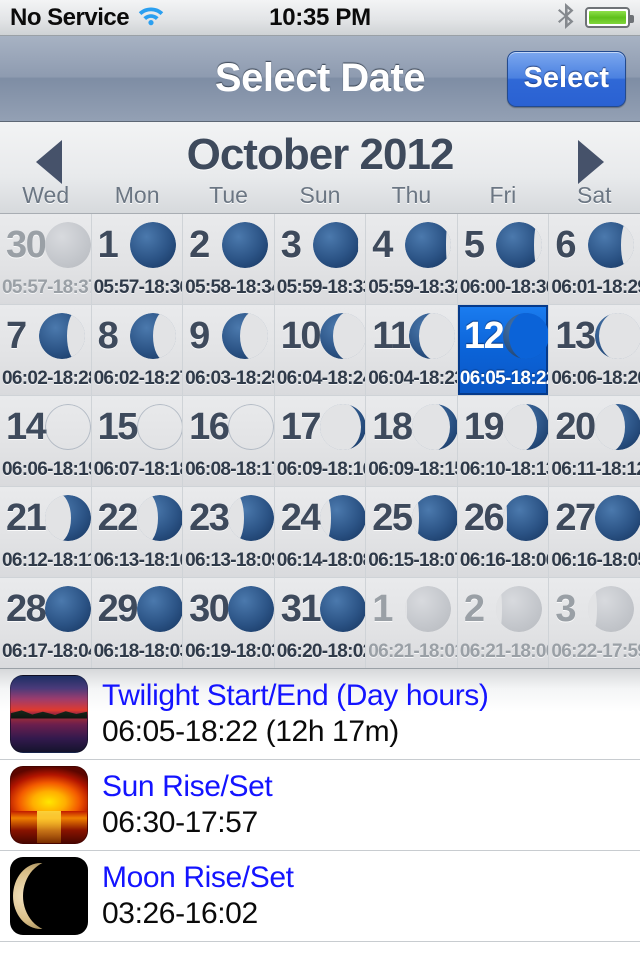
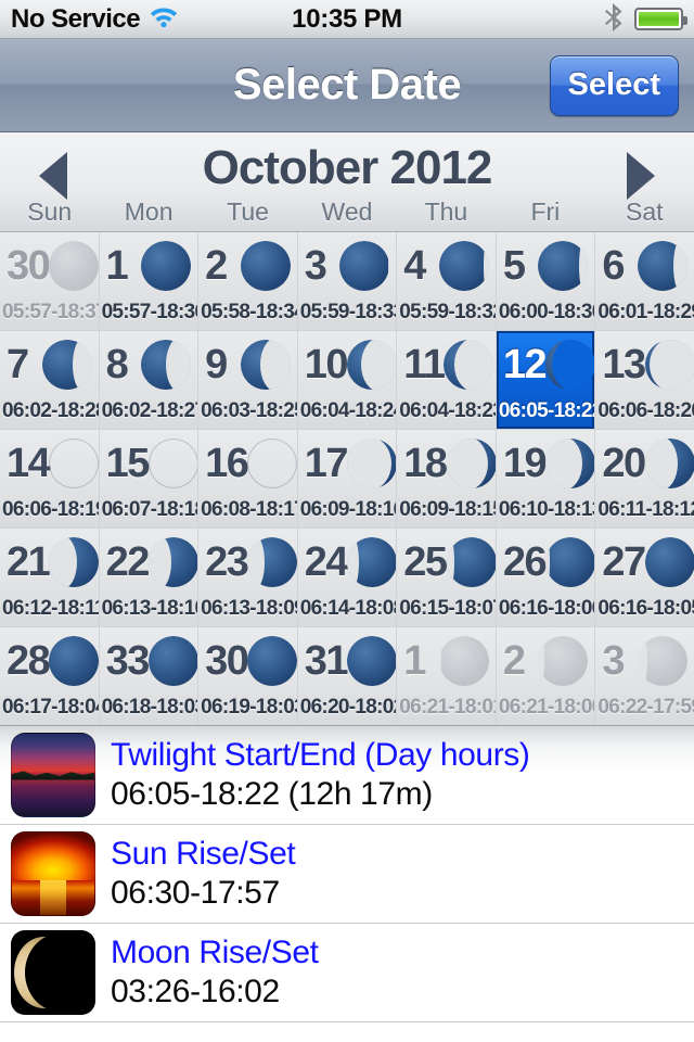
  No Service
  10:35 PM
  Select Date
  Select
  October 2012
- Wed
+ Sun
  Mon
  Tue
- Sun
+ Wed
  Thu
  Fri
  Sat
  30
  05:57-18:3
  1
  05:57-18:3
  2
  05:58-18:3
  3
  05:59-18:3
  4
  05:59-18:3
  5
  06:00-18:3
  6
  06:01-18:2
  7
  06:02-18:2
  8
  06:02-18:2
  9
  06:03-18:2
  10
  06:04-18:2
  11
  06:04-18:2
  12
  06:05-18:2
  13
  06:06-18:2
  14
  06:06-18:1
  15
  06:07-18:1
  16
  06:08-18:1
  17
  06:09-18:1
  18
  06:09-18:1
  19
  06:10-18:1
  20
  06:11-18:1
  21
  06:12-18:1
  22
  06:13-18:1
  23
  06:13-18:0
  24
  06:14-18:0
  25
  06:15-18:0
  26
  06:16-18:0
  27
  06:16-18:0
  28
  06:17-18:0
- 29
+ 33
  06:18-18:0
  30
  06:19-18:0
  31
  06:20-18:0
  1
  06:21-18:0
  2
  06:21-18:0
  3
  06:22-17:5
  Twilight Start/End (Day hours)
  06:05-18:22 (12h 17m)
  Sun Rise/Set
  06:30-17:57
  Moon Rise/Set
  03:26-16:02
